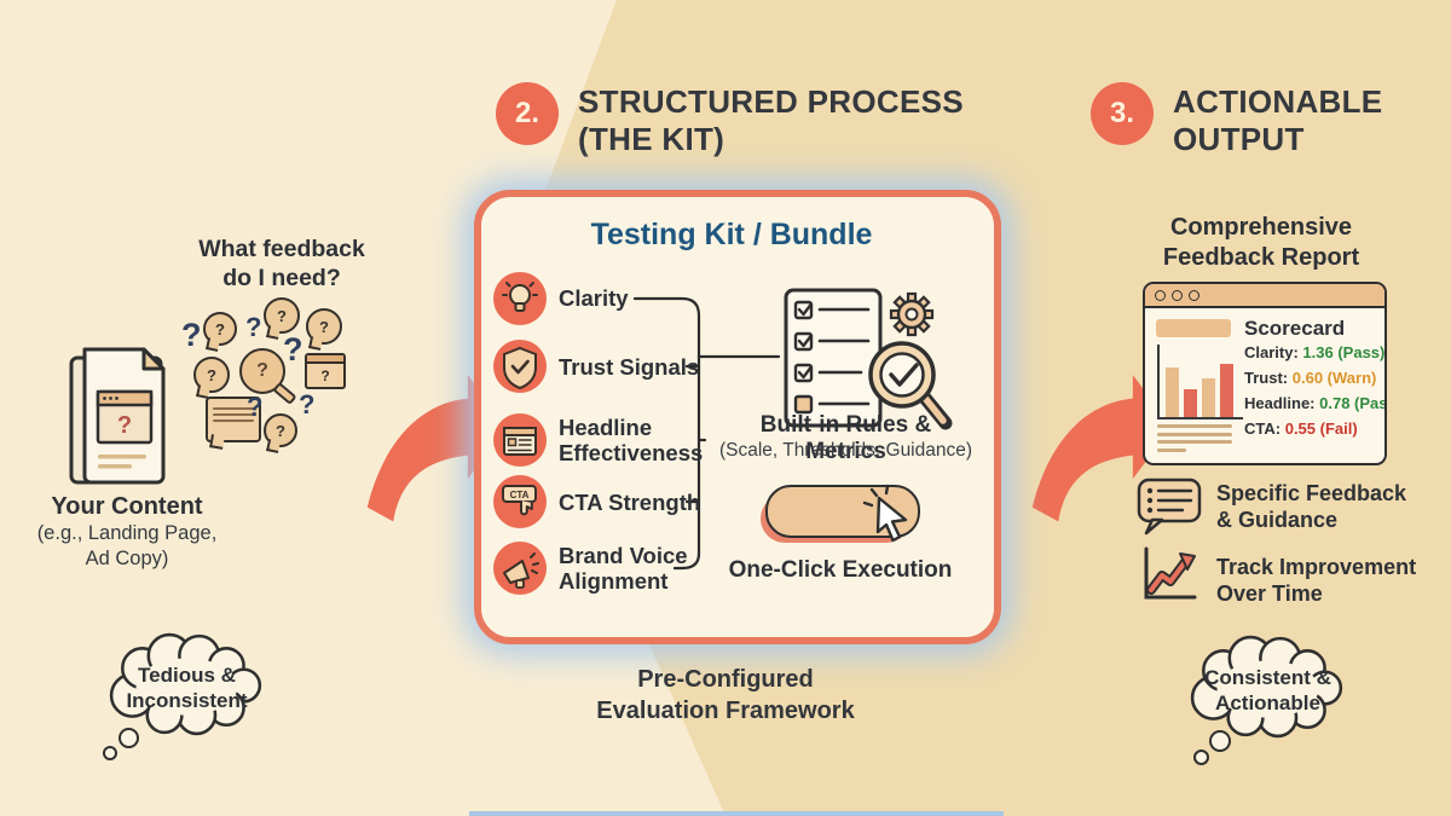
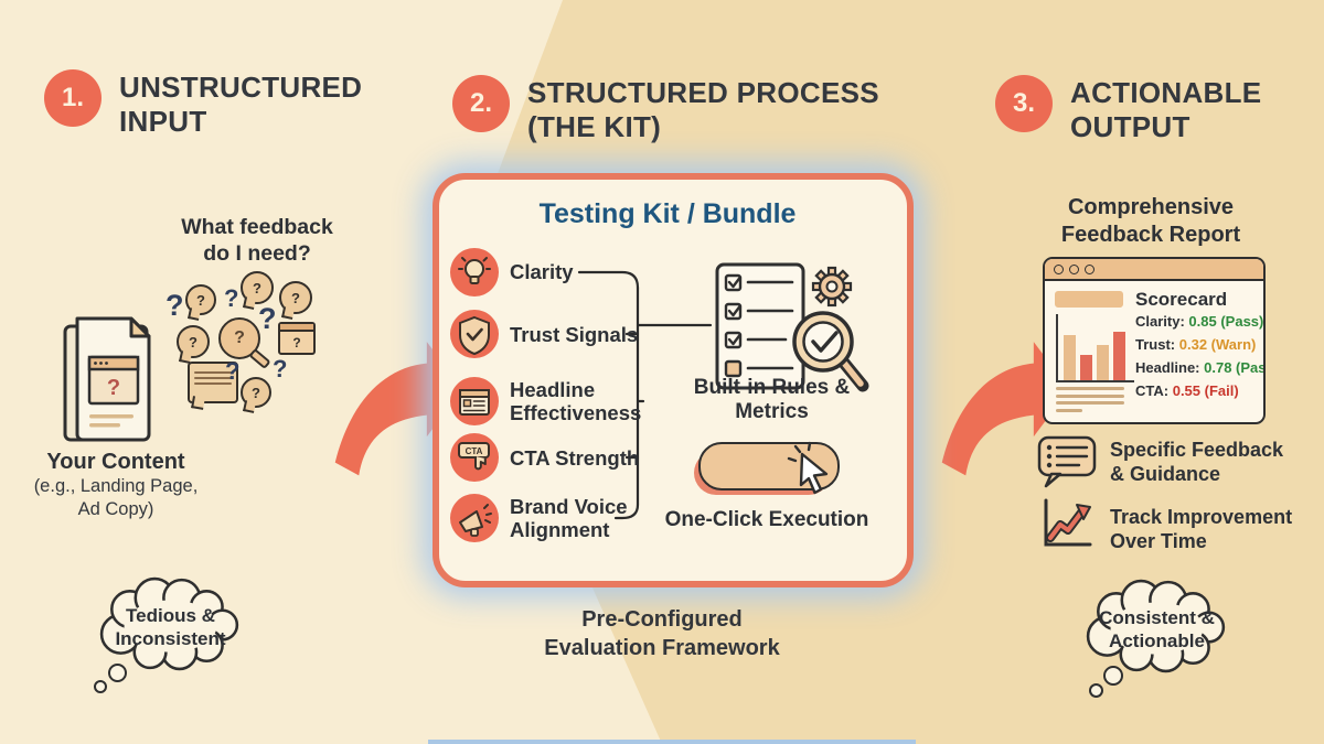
+ 1.
+ UNSTRUCTURED
+ INPUT
  2.
  STRUCTURED PROCESS
  (THE KIT)
  3.
  ACTIONABLE
  OUTPUT
  What feedback
  do I need?
  ?
  ?
  ?
  ?
  ?
  ?
  ?
  ?
  ?
  ?
  ?
  ?
  ?
  Your Content
  (e.g., Landing Page,
  Ad Copy)
  Tedious &
  Inconsistent
  Testing Kit / Bundle
  CTA
  Clarity
  Trust Signals
  Headline
  Effectiveness
  CTA Strength
  Brand Voice
  Alignment
  Built-in Rules & Metrics
- (Scale, Thresholds, Guidance)
  One-Click Execution
  Pre-Configured
  Evaluation Framework
  Comprehensive
  Feedback Report
  Scorecard
- Clarity: 1.36 (Pass)
+ Clarity: 0.85 (Pass)
- Trust: 0.60 (Warn)
+ Trust: 0.32 (Warn)
  Headline: 0.78 (Pas
  CTA: 0.55 (Fail)
  Specific Feedback
  & Guidance
  Track Improvement
  Over Time
  Consistent &
  Actionable
